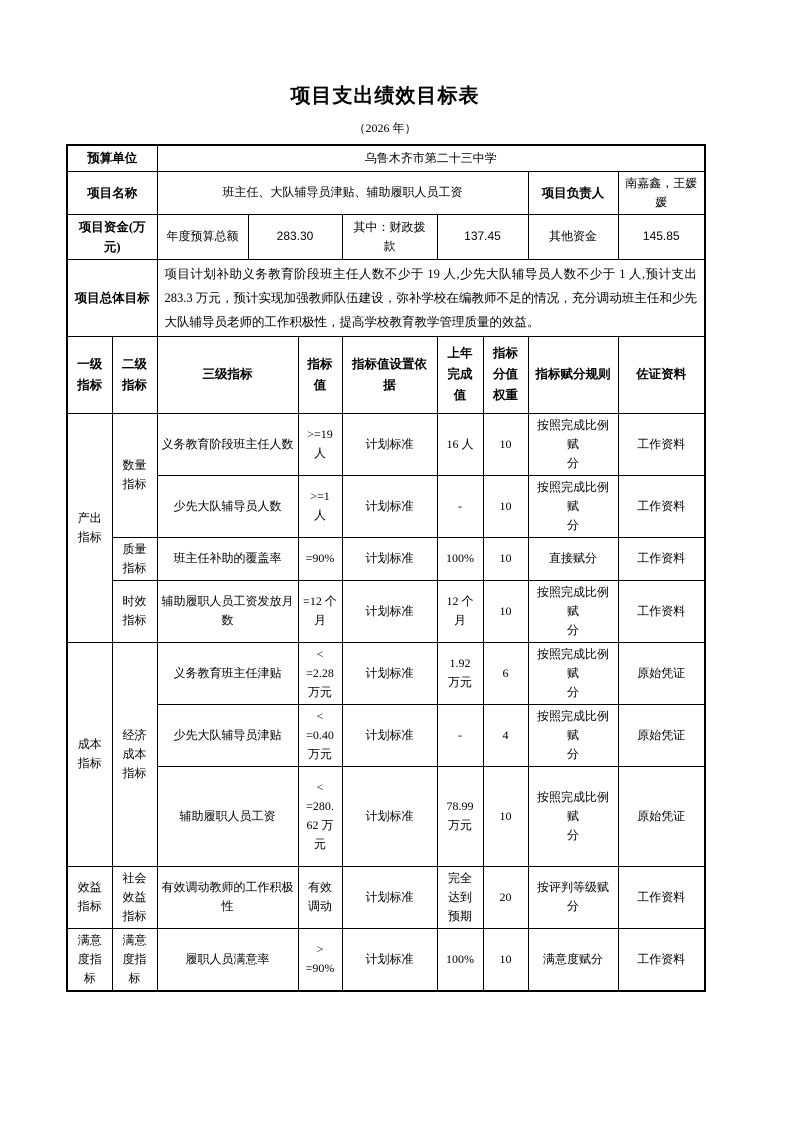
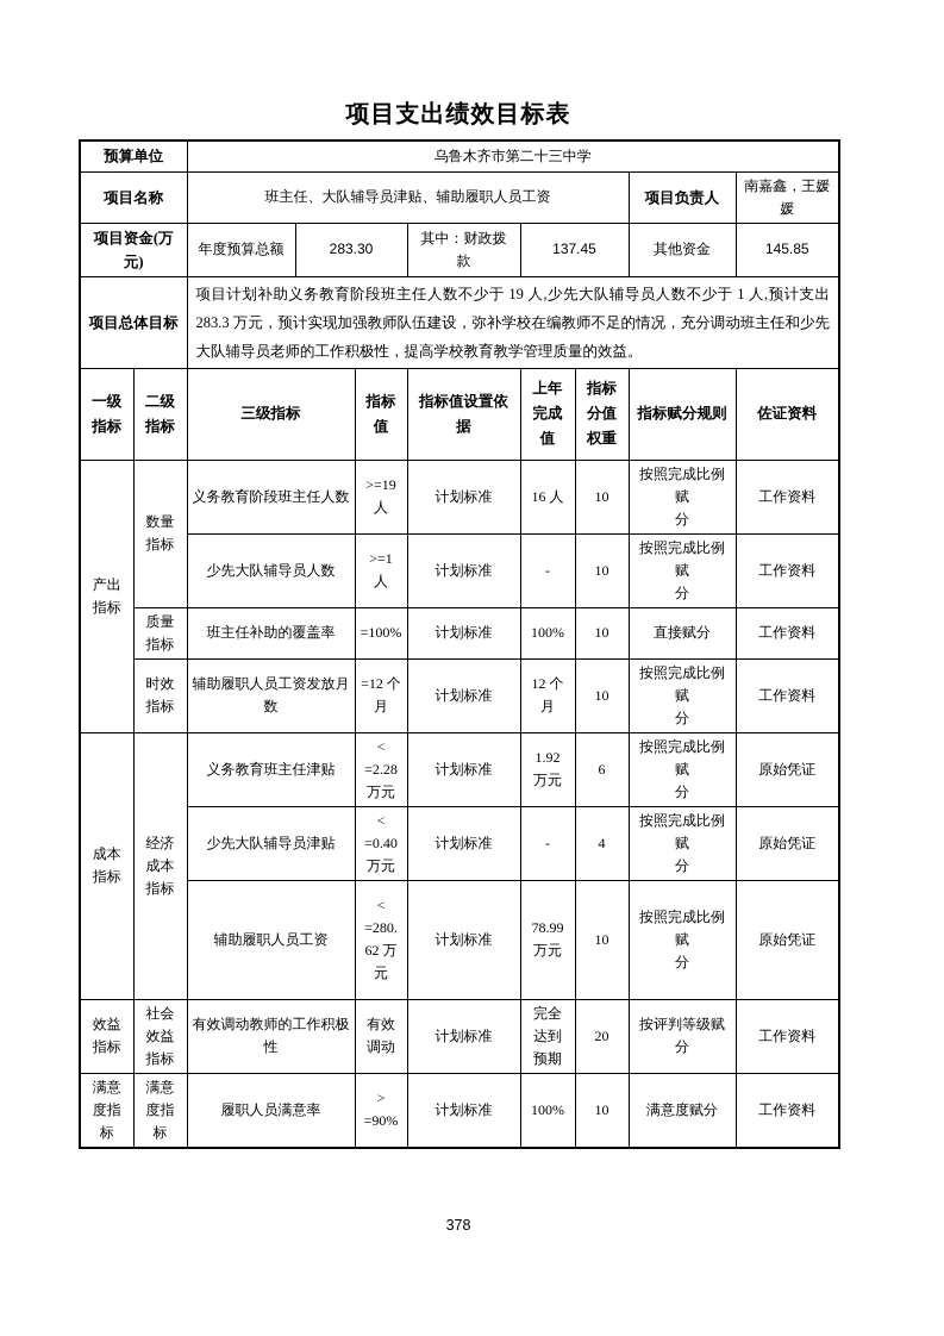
  项目支出绩效目标表
- （2026 年）
  预算单位	乌鲁木齐市第二十三中学
  项目名称	班主任、大队辅导员津贴、辅助履职人员工资	项目负责人	南嘉鑫，王媛 媛
  项目资金(万 元)	年度预算总额	283.30	其中：财政拨 款	137.45	其他资金	145.85
  项目总体目标	项目计划补助义务教育阶段班主任人数不少于 19 人,少先大队辅导员人数不少于 1 人,预计支出 283.3 万元，预计实现加强教师队伍建设，弥补学校在编教师不足的情况，充分调动班主任和少先大队辅导员老师的工作积极性，提高学校教育教学管理质量的效益。
  一级 指标	二级 指标	三级指标	指标 值	指标值设置依 据	上年 完成 值	指标 分值 权重	指标赋分规则	佐证资料
  产出 指标	数量 指标	义务教育阶段班主任人数	>=19 人	计划标准	16 人	10	按照完成比例赋 分	工作资料
  少先大队辅导员人数	>=1 人	计划标准	-	10	按照完成比例赋 分	工作资料
- 质量 指标	班主任补助的覆盖率	=90%	计划标准	100%	10	直接赋分	工作资料
+ 质量 指标	班主任补助的覆盖率	=100%	计划标准	100%	10	直接赋分	工作资料
  时效 指标	辅助履职人员工资发放月 数	=12 个 月	计划标准	12 个 月	10	按照完成比例赋 分	工作资料
  成本 指标	经济 成本 指标	义务教育班主任津贴	< =2.28 万元	计划标准	1.92 万元	6	按照完成比例赋 分	原始凭证
  少先大队辅导员津贴	< =0.40 万元	计划标准	-	4	按照完成比例赋 分	原始凭证
  辅助履职人员工资	< =280. 62 万 元	计划标准	78.99 万元	10	按照完成比例赋 分	原始凭证
  效益 指标	社会 效益 指标	有效调动教师的工作积极 性	有效 调动	计划标准	完全 达到 预期	20	按评判等级赋分	工作资料
  满意 度指 标	满意 度指 标	履职人员满意率	> =90%	计划标准	100%	10	满意度赋分	工作资料
+ 378
